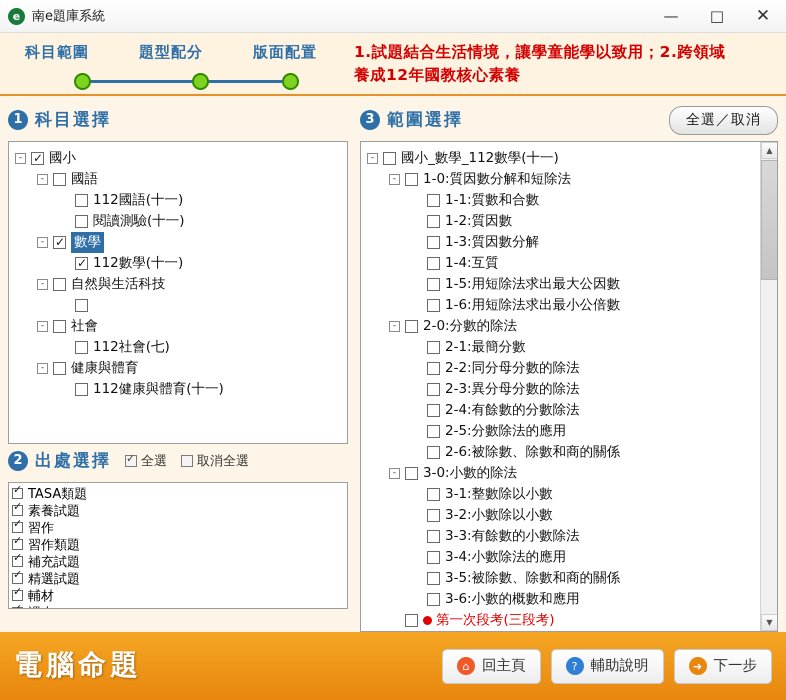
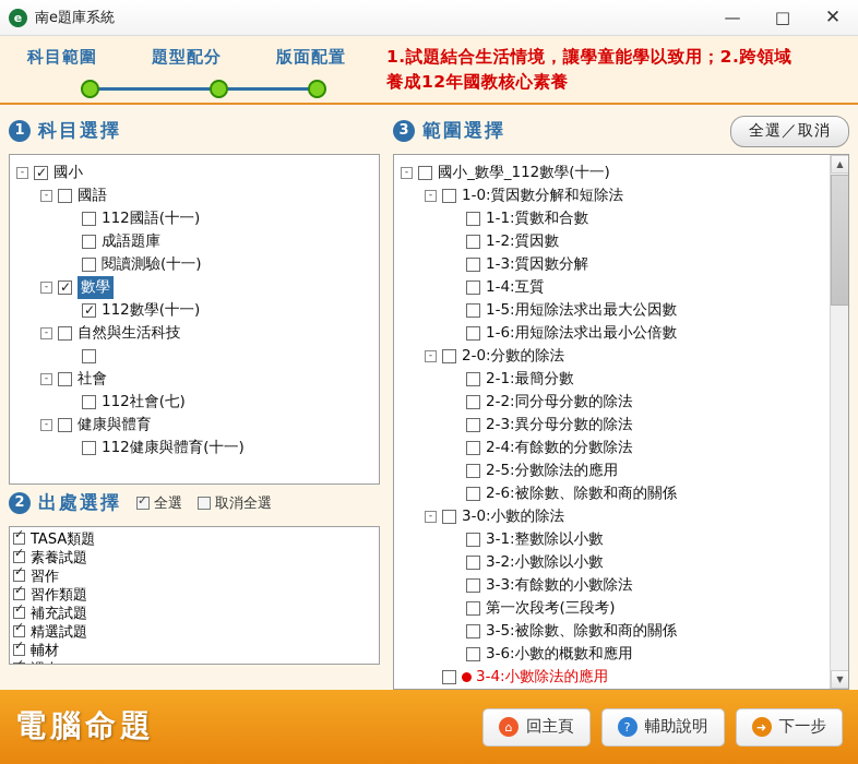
  e
  南e題庫系統
  —
  □
  ✕
  科目範圍
  題型配分
  版面配置
  1.試題結合生活情境，讓學童能學以致用；2.跨領域
  養成12年國教核心素養
  1
  科目選擇
  -
  國小
  -
  國語
  112國語(十一)
+ 成語題庫
  閱讀測驗(十一)
  -
  數學
  112數學(十一)
  -
  自然與生活科技
  -
  社會
  112社會(七)
  -
  健康與體育
  112健康與體育(十一)
  2
  出處選擇
  全選
  取消全選
  TASA類題
  素養試題
  習作
  習作類題
  補充試題
  精選試題
  輔材
  3
  範圍選擇
  全選／取消
  -
  國小_數學_112數學(十一)
  -
  1-0:質因數分解和短除法
  1-1:質數和合數
  1-2:質因數
  1-3:質因數分解
  1-4:互質
  1-5:用短除法求出最大公因數
  1-6:用短除法求出最小公倍數
  -
  2-0:分數的除法
  2-1:最簡分數
  2-2:同分母分數的除法
  2-3:異分母分數的除法
  2-4:有餘數的分數除法
  2-5:分數除法的應用
  2-6:被除數、除數和商的關係
  -
  3-0:小數的除法
  3-1:整數除以小數
  3-2:小數除以小數
  3-3:有餘數的小數除法
- 3-4:小數除法的應用
+ 第一次段考(三段考)
  3-5:被除數、除數和商的關係
  3-6:小數的概數和應用
- 第一次段考(三段考)
+ 3-4:小數除法的應用
  ▲
  ▼
  電腦命題
  ⌂
  回主頁
  ?
  輔助說明
  ➜
  下一步
